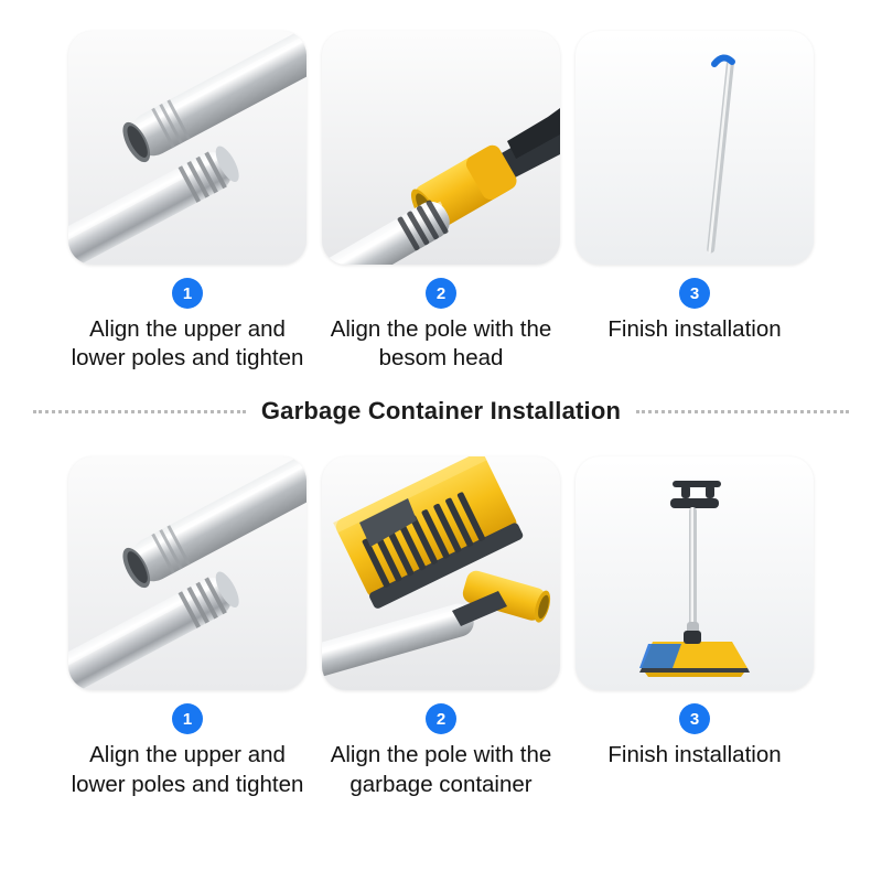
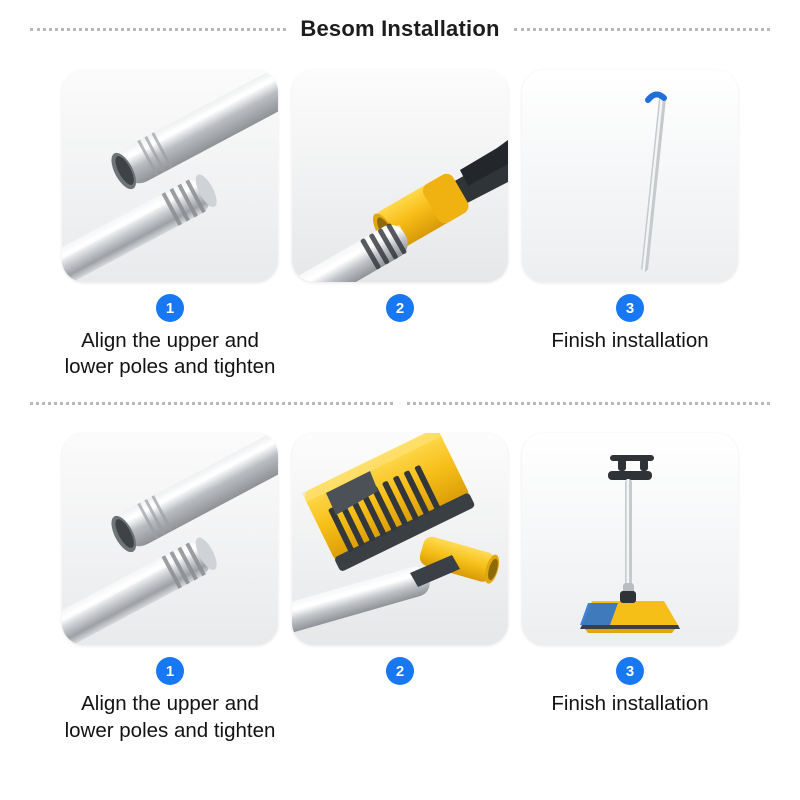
+ Besom Installation
  1
  Align the upper and lower poles and tighten
  2
- Align the pole with the besom head
  3
  Finish installation
- Garbage Container Installation
  1
  Align the upper and lower poles and tighten
  2
- Align the pole with the garbage container
  3
  Finish installation
